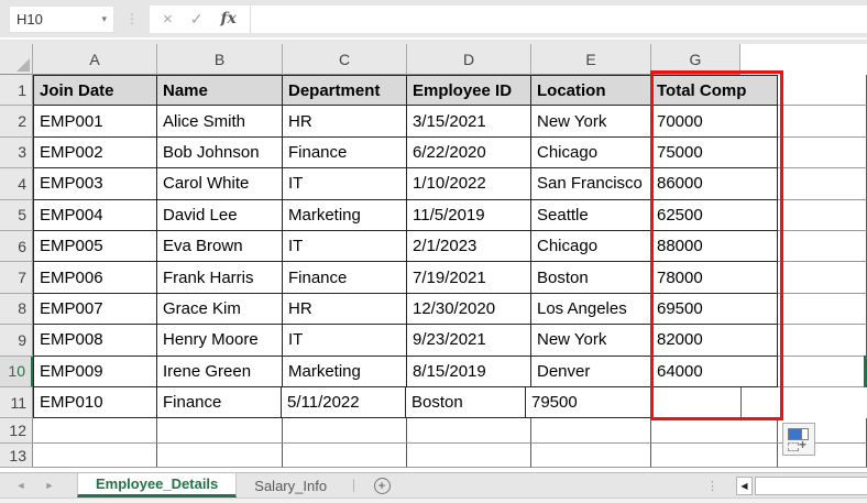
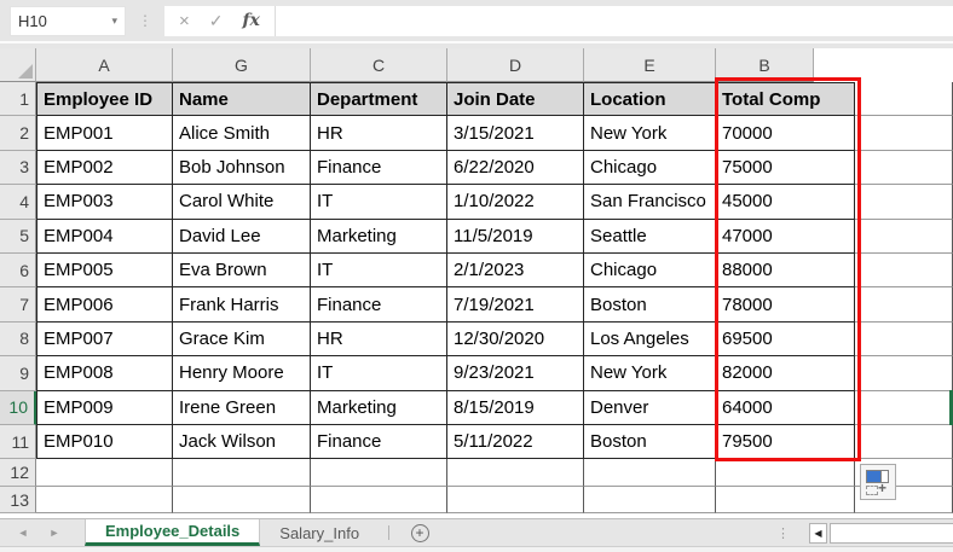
  H10
  ▾
  ⋮
  ×
  ✓
  fx
  A
- B
+ G
  C
  D
  E
- G
+ B
  1
- Join Date
+ Employee ID
  Name
  Department
- Employee ID
+ Join Date
  Location
  Total Comp
  2
  EMP001
  Alice Smith
  HR
  3/15/2021
  New York
  70000
  3
  EMP002
  Bob Johnson
  Finance
  6/22/2020
  Chicago
  75000
  4
  EMP003
  Carol White
  IT
  1/10/2022
  San Francisco
- 86000
+ 45000
  5
  EMP004
  David Lee
  Marketing
  11/5/2019
  Seattle
- 62500
+ 47000
  6
  EMP005
  Eva Brown
  IT
  2/1/2023
  Chicago
  88000
  7
  EMP006
  Frank Harris
  Finance
  7/19/2021
  Boston
  78000
  8
  EMP007
  Grace Kim
  HR
  12/30/2020
  Los Angeles
  69500
  9
  EMP008
  Henry Moore
  IT
  9/23/2021
  New York
  82000
  10
  EMP009
  Irene Green
  Marketing
  8/15/2019
  Denver
  64000
  11
  EMP010
+ Jack Wilson
  Finance
  5/11/2022
  Boston
  79500
  12
  13
  +
  ◄
  ►
  Employee_Details
  Salary_Info
  +
  ⋮
  ◀
